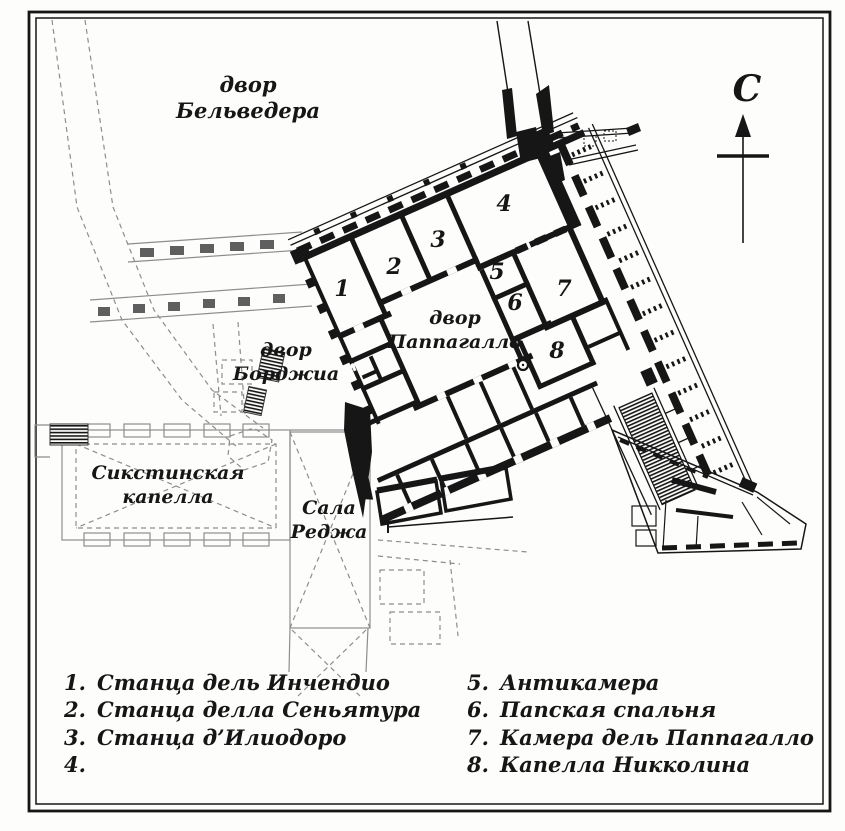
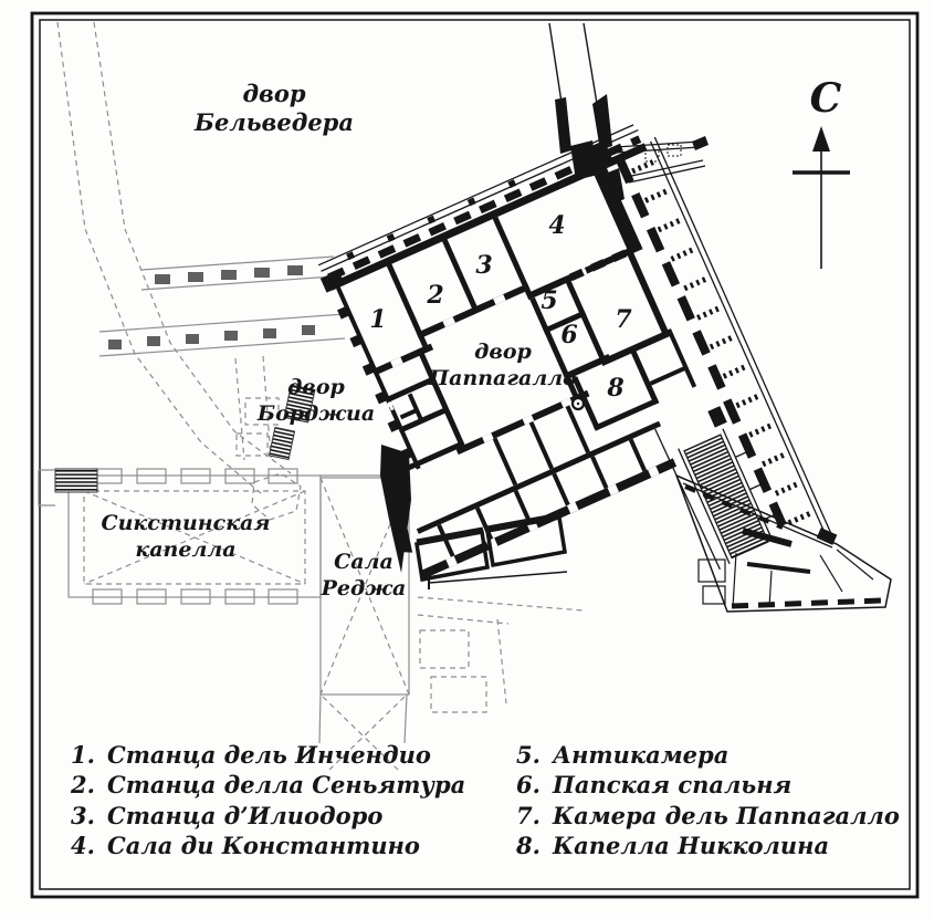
  двор
  Бельведера
  двор
  Борджиа
  двор
  Паппагалло
  Сикстинская
  капелла
  Сала
  Реджа
  С
  1
  2
  3
  4
  5
  6
  7
  8
  1.
  Станца дель Инчендио
  2.
  Станца делла Сеньятура
  3.
  Станца д’Илиодоро
  4.
+ Сала ди Константино
  5.
  Антикамера
  6.
  Папская спальня
  7.
  Камера дель Паппагалло
  8.
  Капелла Никколина
